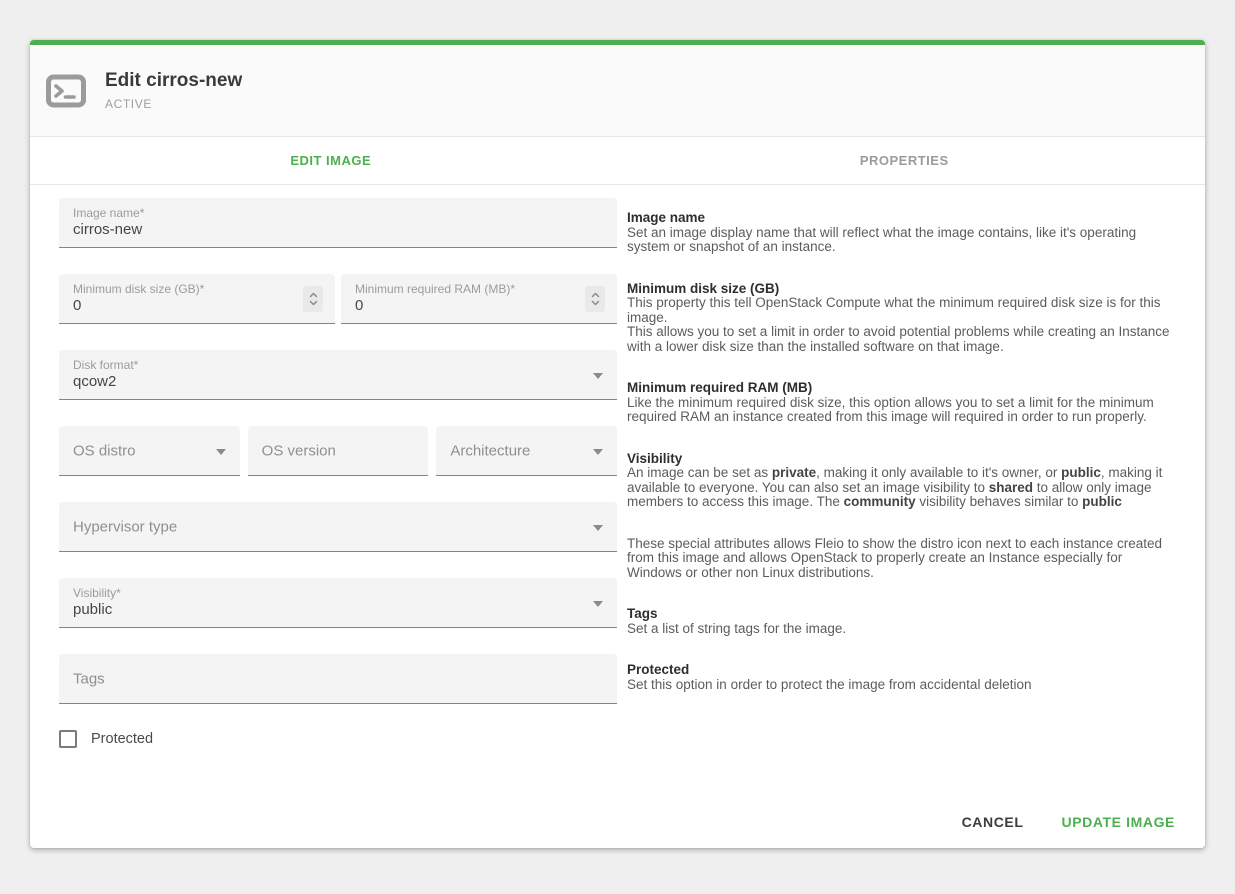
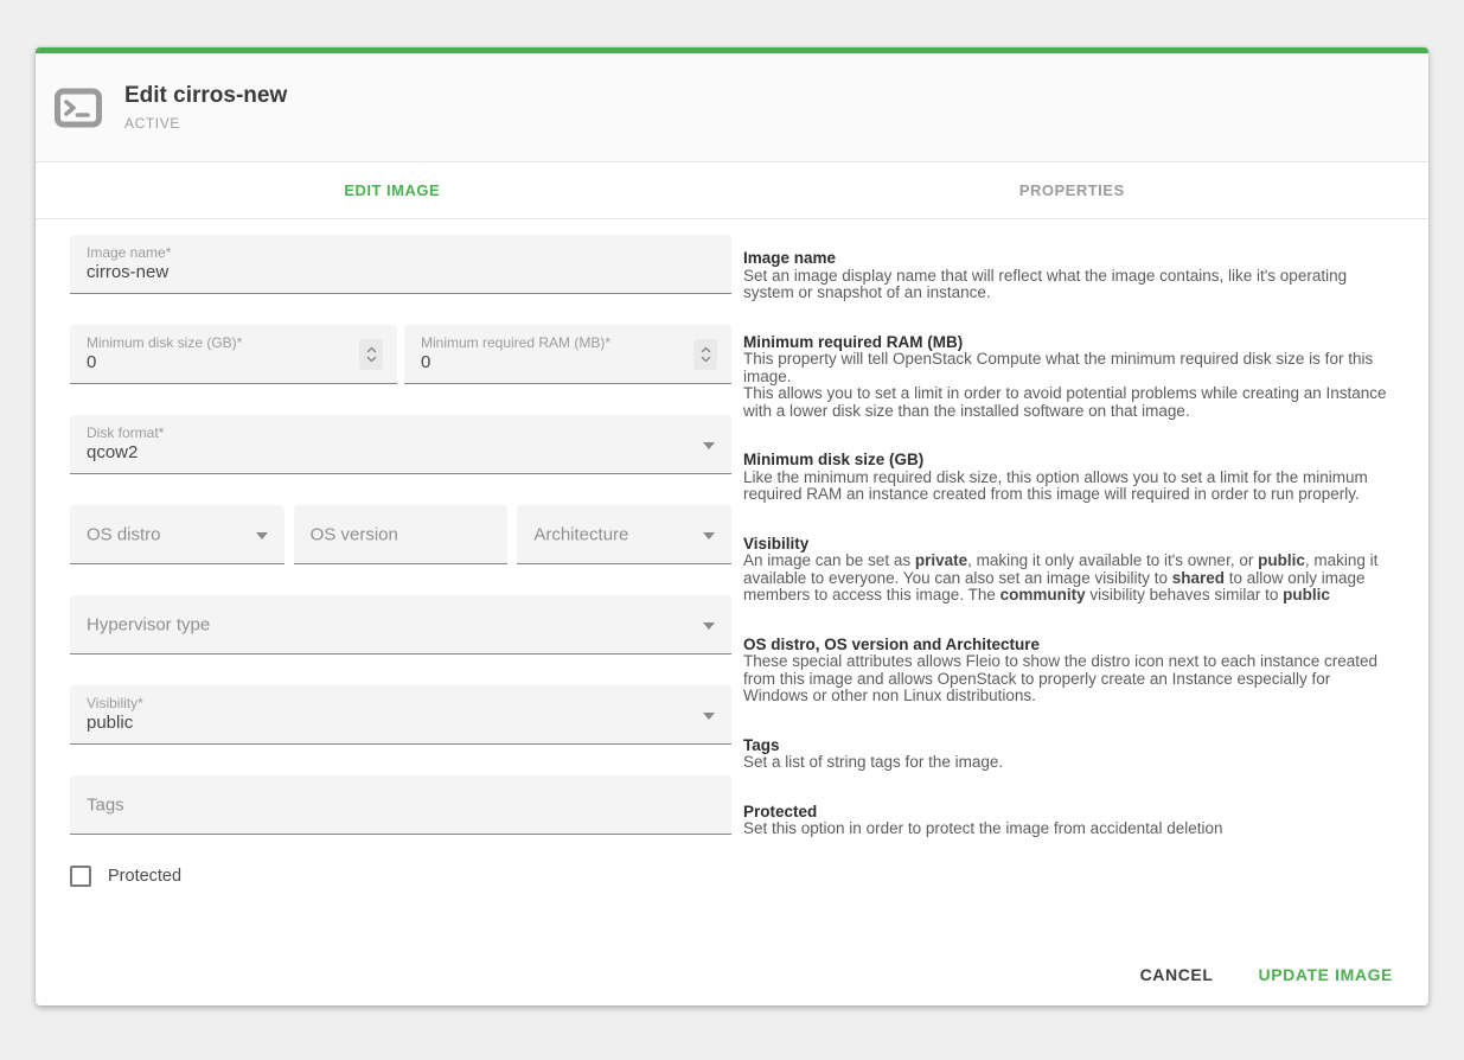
  Edit cirros-new
  ACTIVE
  EDIT IMAGE
  PROPERTIES
  Image name*
  cirros-new
  Minimum disk size (GB)*
  0
  Minimum required RAM (MB)*
  0
  Disk format*
  qcow2
  OS distro
  OS version
  Architecture
  Hypervisor type
  Visibility*
  public
  Tags
  Protected
  Image name
  Set an image display name that will reflect what the image contains, like it's operating system or snapshot of an instance.
- Minimum disk size (GB)
+ Minimum required RAM (MB)
- This property this tell OpenStack Compute what the minimum required disk size is for this image.
+ This property will tell OpenStack Compute what the minimum required disk size is for this image.
  This allows you to set a limit in order to avoid potential problems while creating an Instance with a lower disk size than the installed software on that image.
- Minimum required RAM (MB)
+ Minimum disk size (GB)
  Like the minimum required disk size, this option allows you to set a limit for the minimum required RAM an instance created from this image will required in order to run properly.
  Visibility
  An image can be set as private, making it only available to it's owner, or public, making it available to everyone. You can also set an image visibility to shared to allow only image members to access this image. The community visibility behaves similar to public
+ OS distro, OS version and Architecture
  These special attributes allows Fleio to show the distro icon next to each instance created from this image and allows OpenStack to properly create an Instance especially for Windows or other non Linux distributions.
  Tags
  Set a list of string tags for the image.
  Protected
  Set this option in order to protect the image from accidental deletion
  CANCEL
  UPDATE IMAGE
